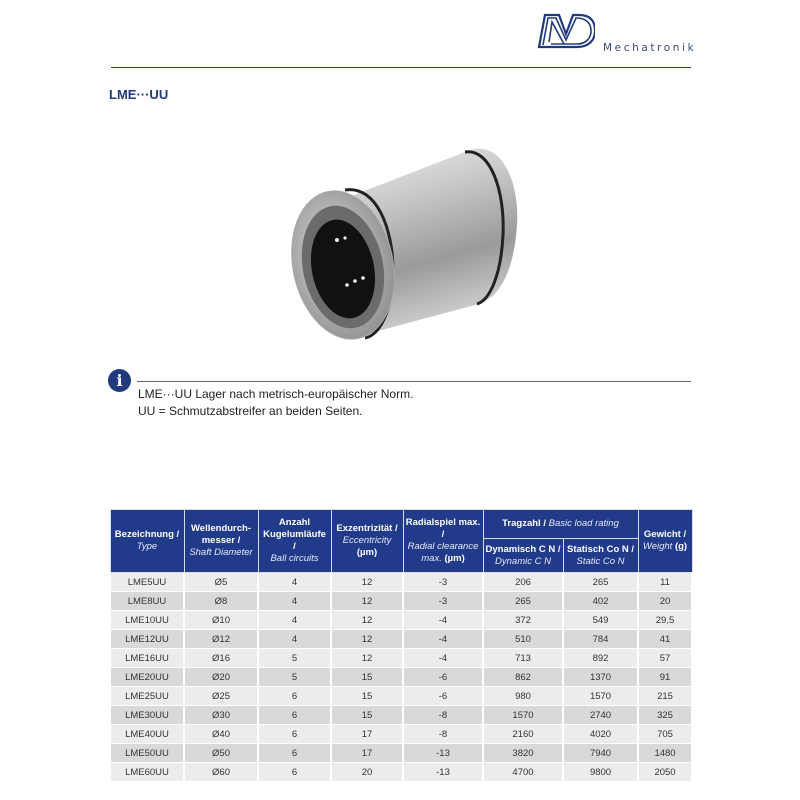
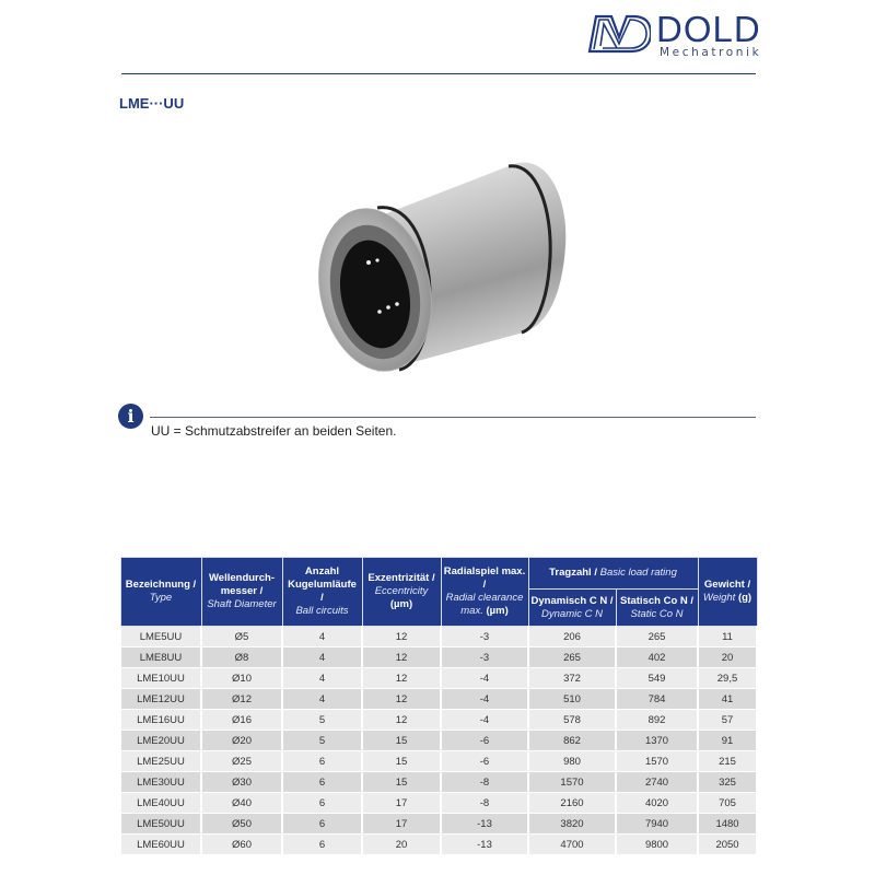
+ DOLD
  Mechatronik
  LME···UU
  i
- LME···UU Lager nach metrisch-europäischer Norm.
  UU = Schmutzabstreifer an beiden Seiten.
  Bezeichnung /Type	Wellendurch-messer /Shaft Diameter	Anzahl Kugelumläufe /Ball circuits	Exzentrizität /Eccentricity(µm)	Radialspiel max. /Radial clearance max. (µm)	Tragzahl / Basic load rating	Gewicht /Weight (g)
  Dynamisch C N /Dynamic C N	Statisch Co N /Static Co N
  LME5UU	Ø5	4	12	-3	206	265	11
  LME8UU	Ø8	4	12	-3	265	402	20
  LME10UU	Ø10	4	12	-4	372	549	29,5
  LME12UU	Ø12	4	12	-4	510	784	41
- LME16UU	Ø16	5	12	-4	713	892	57
+ LME16UU	Ø16	5	12	-4	578	892	57
  LME20UU	Ø20	5	15	-6	862	1370	91
  LME25UU	Ø25	6	15	-6	980	1570	215
  LME30UU	Ø30	6	15	-8	1570	2740	325
  LME40UU	Ø40	6	17	-8	2160	4020	705
  LME50UU	Ø50	6	17	-13	3820	7940	1480
  LME60UU	Ø60	6	20	-13	4700	9800	2050
